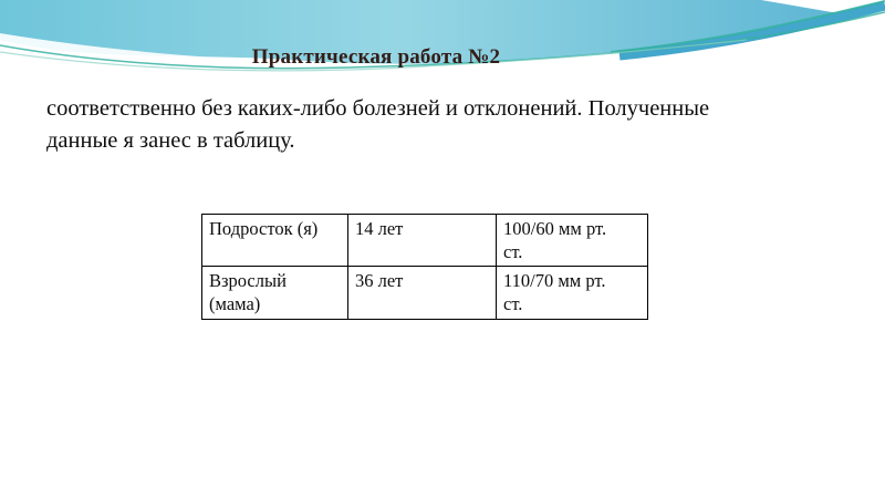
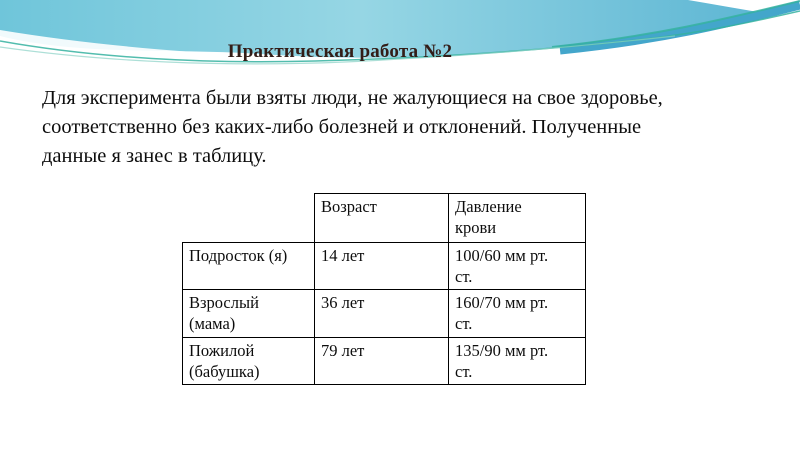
  Практическая работа №2
+ Для эксперимента были взяты люди, не жалующиеся на свое здоровье,
  соответственно без каких-либо болезней и отклонений. Полученные
  данные я занес в таблицу.
+ 	Возраст	Давление крови
  Подросток (я)	14 лет	100/60 мм рт. ст.
- Взрослый (мама)	36 лет	110/70 мм рт. ст.
+ Взрослый (мама)	36 лет	160/70 мм рт. ст.
+ Пожилой (бабушка)	79 лет	135/90 мм рт. ст.
